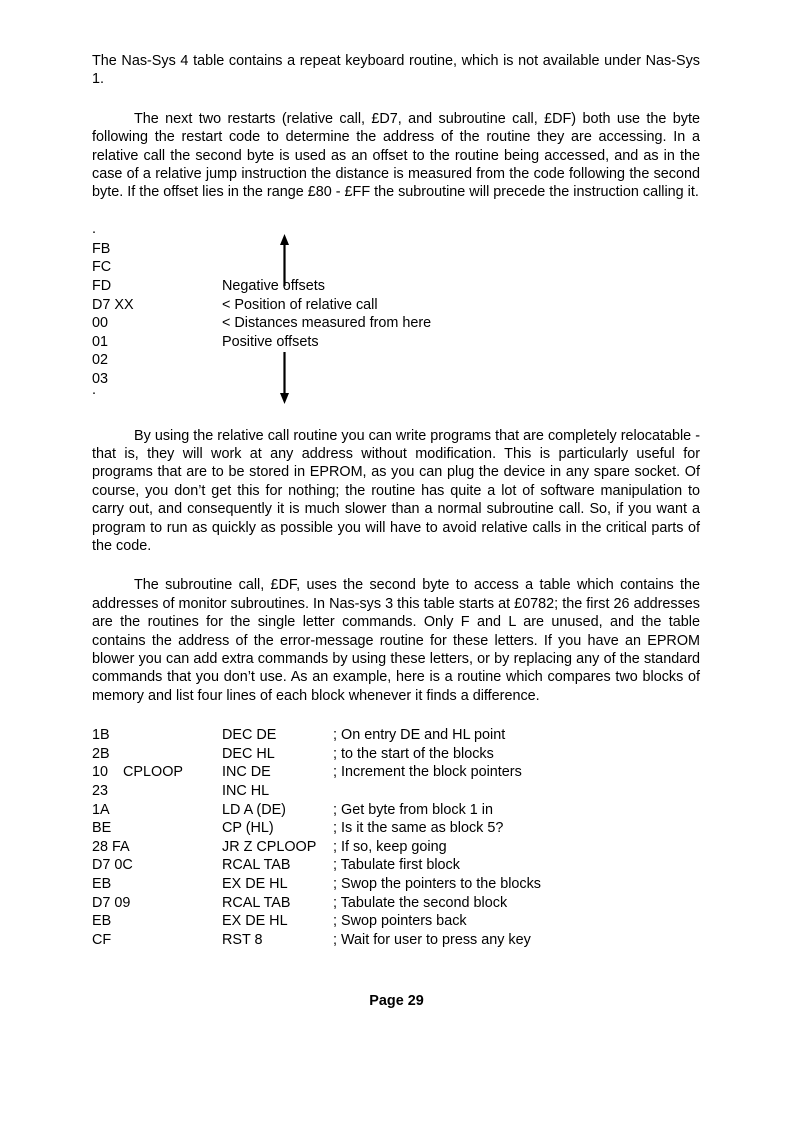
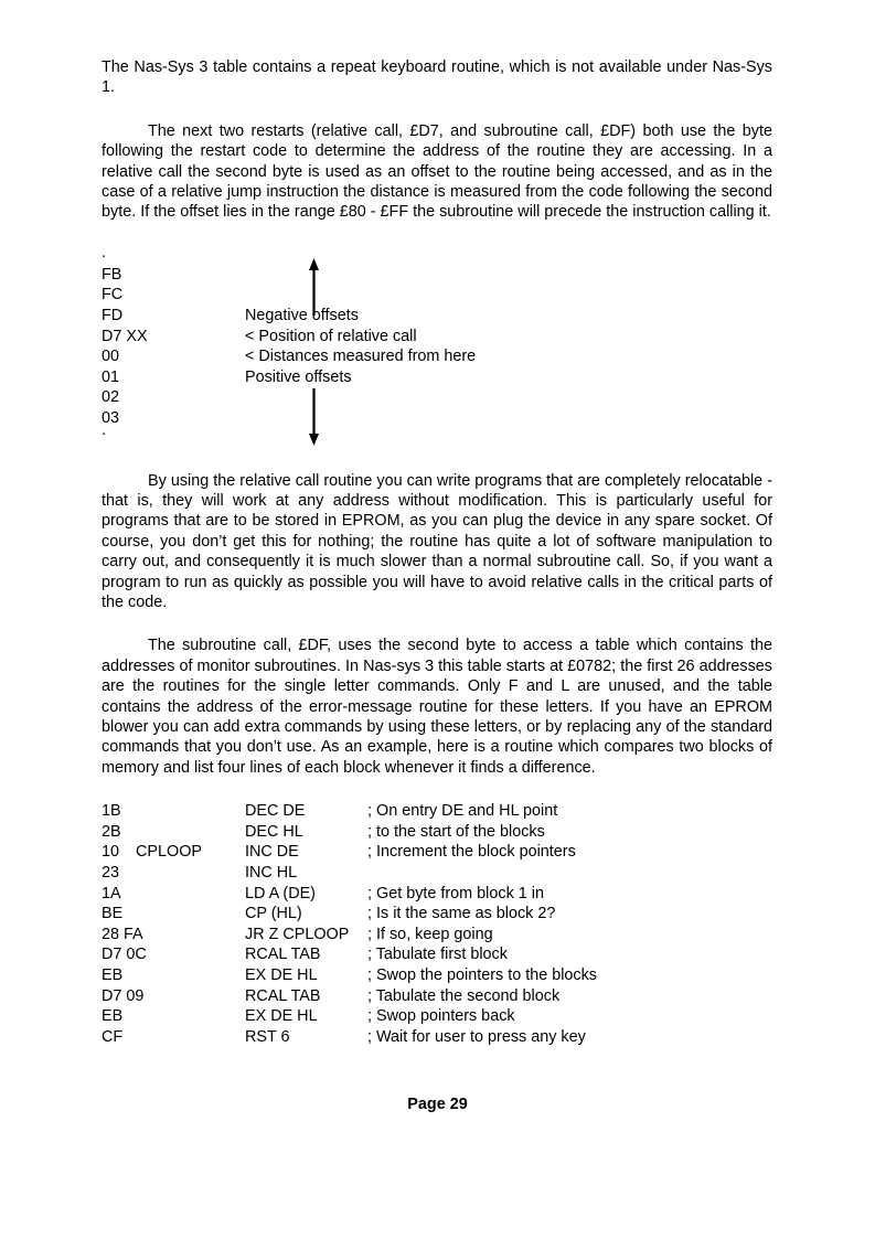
- The Nas-Sys 4 table contains a repeat keyboard routine, which is not available under Nas-Sys 1.
+ The Nas-Sys 3 table contains a repeat keyboard routine, which is not available under Nas-Sys 1.
  The next two restarts (relative call, £D7, and subroutine call, £DF) both use the byte following the restart code to determine the address of the routine they are accessing. In a relative call the second byte is used as an offset to the routine being accessed, and as in the case of a relative jump instruction the distance is measured from the code following the second byte. If the offset lies in the range £80 - £FF the subroutine will precede the instruction calling it.
  .
  FB
  FC
  FD
  Negative offsets
  D7 XX
  < Position of relative call
  00
  < Distances measured from here
  01
  Positive offsets
  02
  03
  .
  By using the relative call routine you can write programs that are completely relocatable - that is, they will work at any address without modification. This is particularly useful for programs that are to be stored in EPROM, as you can plug the device in any spare socket. Of course, you don’t get this for nothing; the routine has quite a lot of software manipulation to carry out, and consequently it is much slower than a normal subroutine call. So, if you want a program to run as quickly as possible you will have to avoid relative calls in the critical parts of the code.
  The subroutine call, £DF, uses the second byte to access a table which contains the addresses of monitor subroutines. In Nas-sys 3 this table starts at £0782; the first 26 addresses are the routines for the single letter commands. Only F and L are unused, and the table contains the address of the error-message routine for these letters. If you have an EPROM blower you can add extra commands by using these letters, or by replacing any of the standard commands that you don’t use. As an example, here is a routine which compares two blocks of memory and list four lines of each block whenever it finds a difference.
  1B
  DEC DE
  ; On entry DE and HL point
  2B
  DEC HL
  ; to the start of the blocks
  10
  CPLOOP
  INC DE
  ; Increment the block pointers
  23
  INC HL
  1A
  LD A (DE)
  ; Get byte from block 1 in
  BE
  CP (HL)
- ; Is it the same as block 5?
+ ; Is it the same as block 2?
  28 FA
  JR Z CPLOOP
  ; If so, keep going
  D7 0C
  RCAL TAB
  ; Tabulate first block
  EB
  EX DE HL
  ; Swop the pointers to the blocks
  D7 09
  RCAL TAB
  ; Tabulate the second block
  EB
  EX DE HL
  ; Swop pointers back
  CF
- RST 8
+ RST 6
  ; Wait for user to press any key
  Page 29
